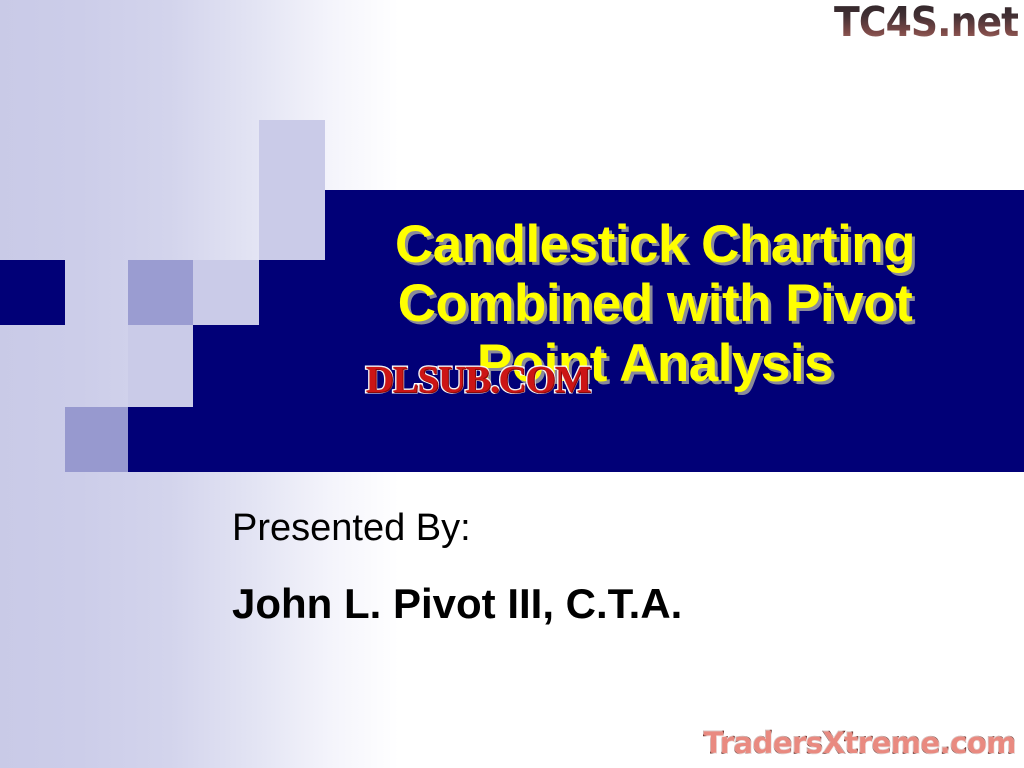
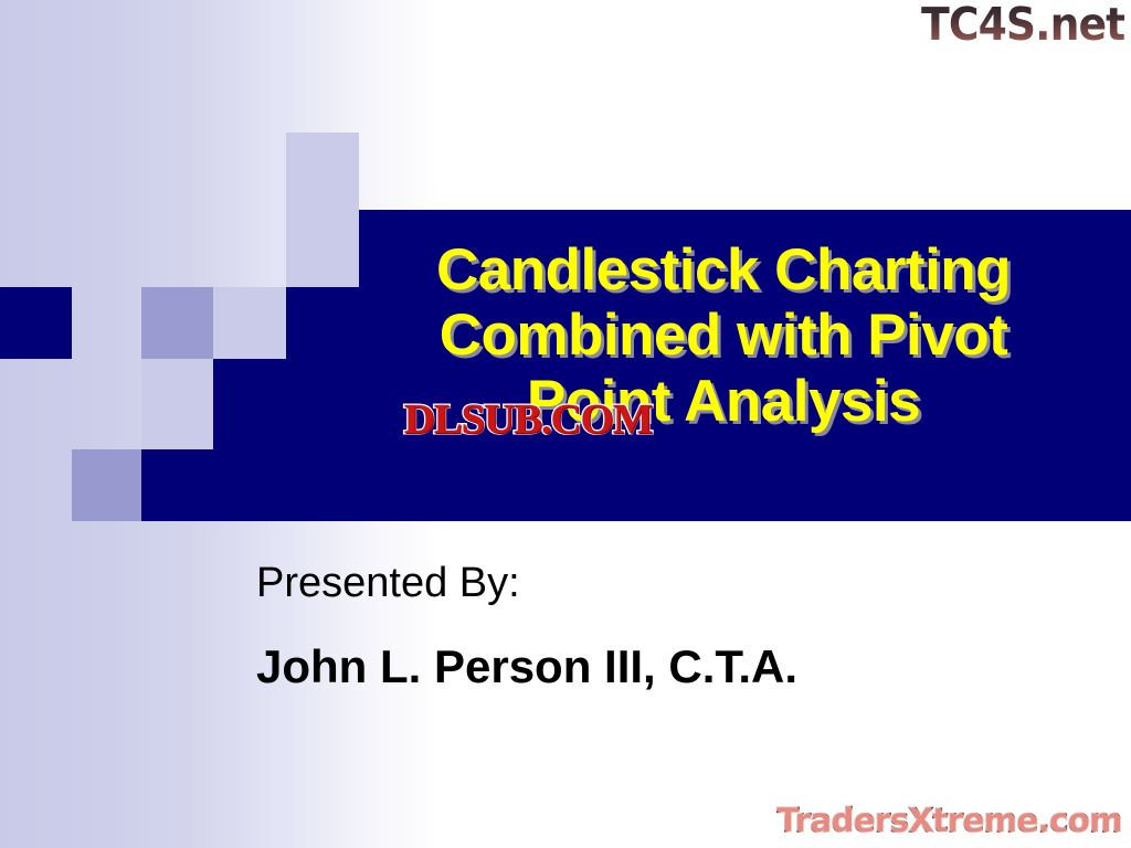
  Candlestick Charting
  Combined with Pivot
  Point Analysis
  DLSUB.COM
  Presented By:
- John L. Pivot III, C.T.A.
+ John L. Person III, C.T.A.
  TC4S.net
  TradersXtreme.com
